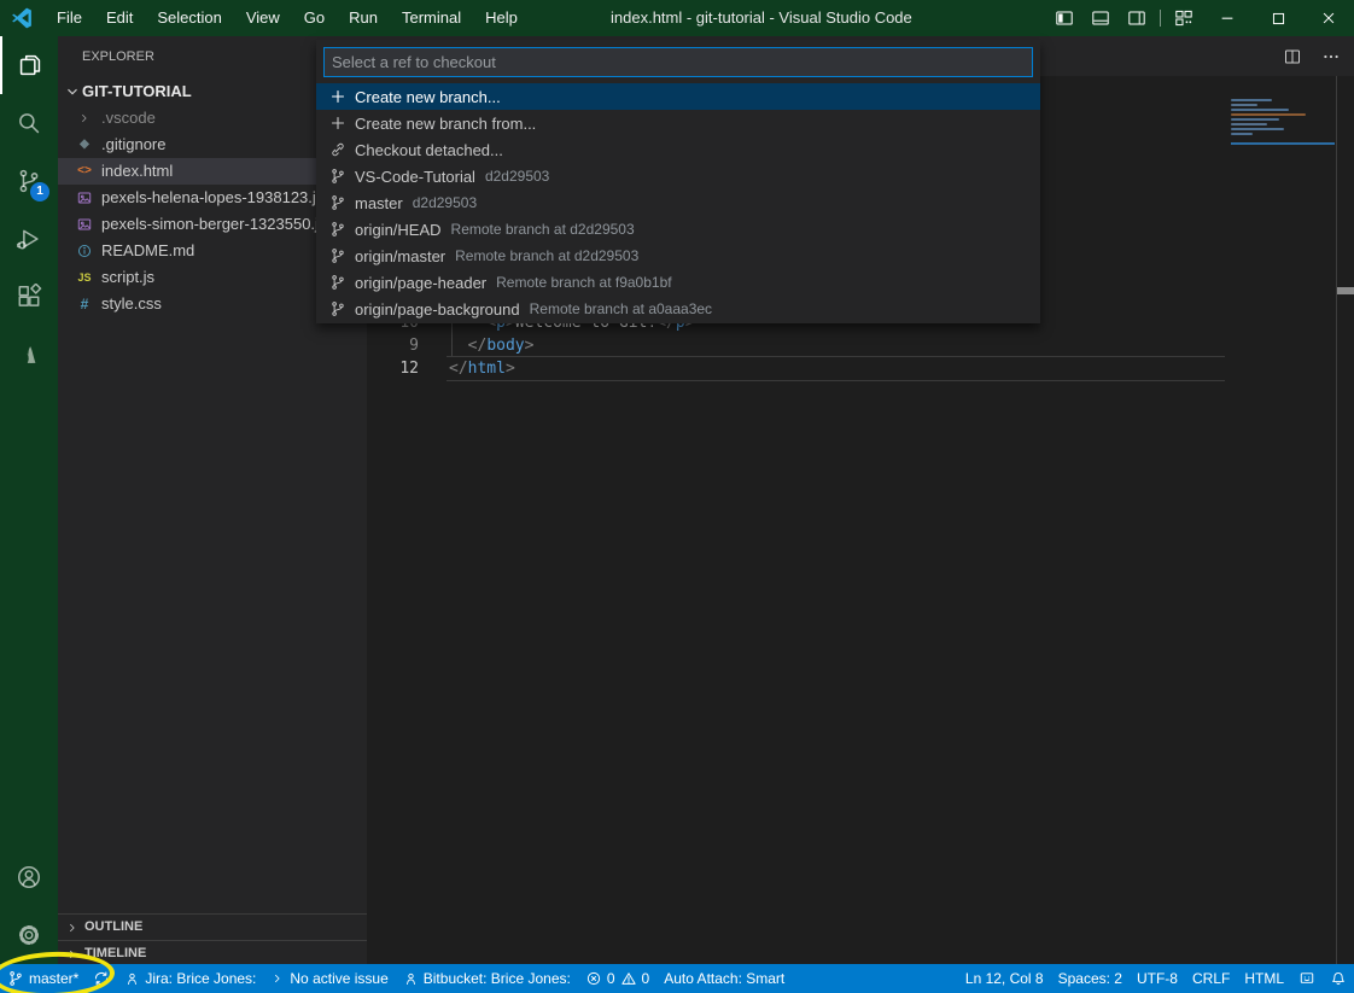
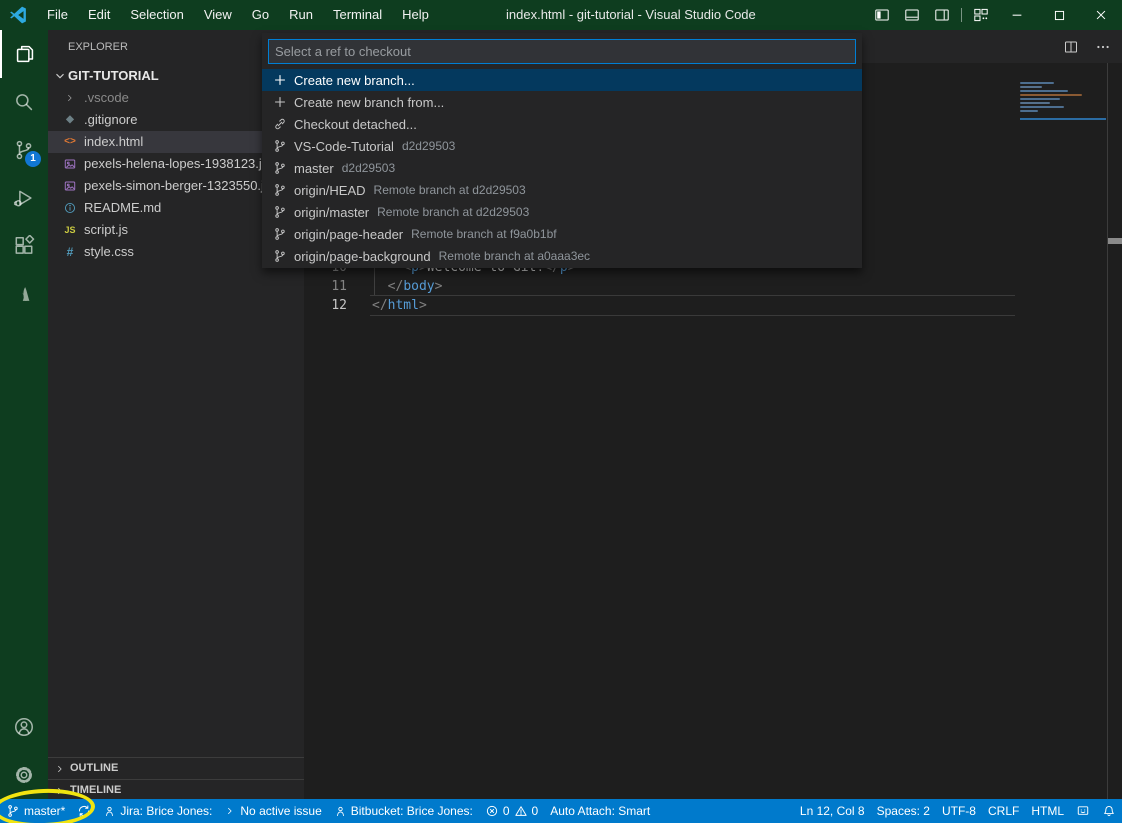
  File
  Edit
  Selection
  View
  Go
  Run
  Terminal
  Help
  index.html - git-tutorial - Visual Studio Code
  1
  EXPLORER
  GIT-TUTORIAL
  .vscode
  ◆
  .gitignore
  <>
  index.html
  pexels-helena-lopes-1938123.j
  pexels-simon-berger-1323550.
  README.md
  JS
  script.js
  #
  style.css
  OUTLINE
  TIMELINE
- 9
+ 11
  </body>
  12
  </html>
  Select a ref to checkout
  Create new branch...
  Create new branch from...
  Checkout detached...
  VS-Code-Tutorial
  d2d29503
  master
  d2d29503
  origin/HEAD
  Remote branch at d2d29503
  origin/master
  Remote branch at d2d29503
  origin/page-header
  Remote branch at f9a0b1bf
  origin/page-background
  Remote branch at a0aaa3ec
  master*
  Jira: Brice Jones:
  No active issue
  Bitbucket: Brice Jones:
  0
  0
  Auto Attach: Smart
  Ln 12, Col 8
  Spaces: 2
  UTF-8
  CRLF
  HTML
